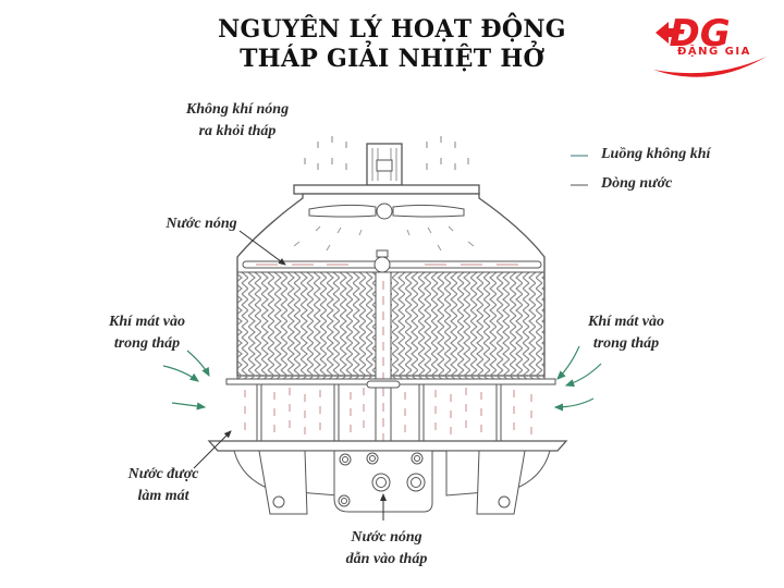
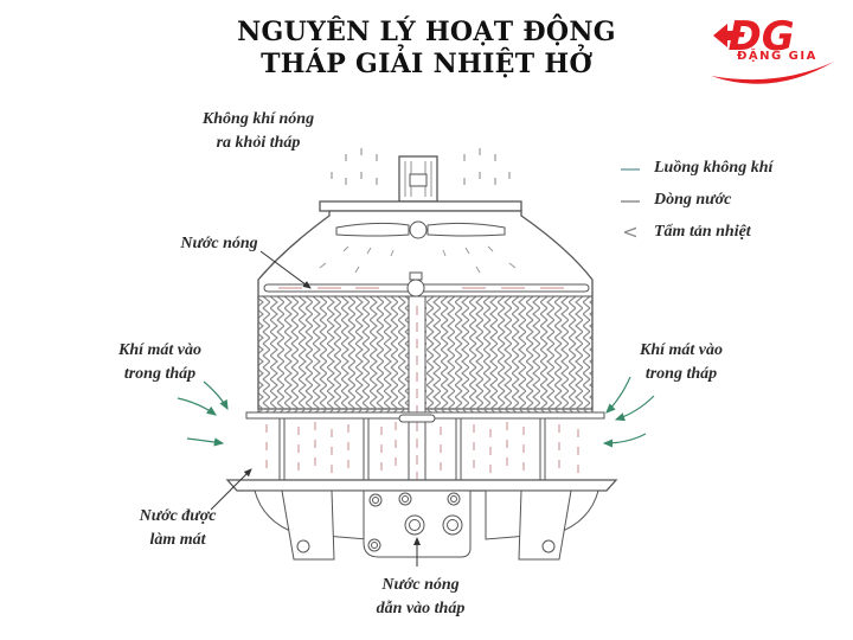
  NGUYÊN LÝ HOẠT ĐỘNG
  THÁP GIẢI NHIỆT HỞ
  ĐG
  ĐẶNG GIA
  Không khí nóng
  ra khỏi tháp
  Nước nóng
  Khí mát vào
  trong tháp
  Khí mát vào
  trong tháp
  Nước được
  làm mát
  Nước nóng
  dẫn vào tháp
  Luồng không khí
  Dòng nước
+ <
+ Tấm tản nhiệt
